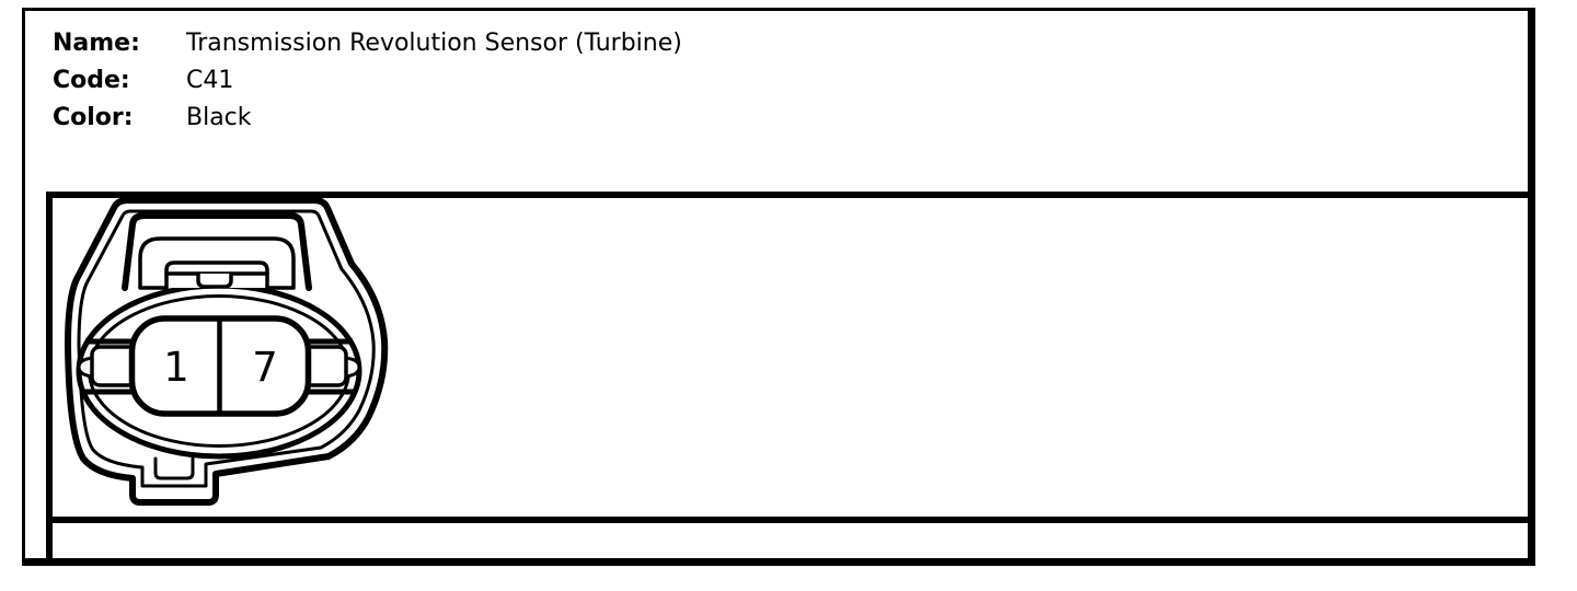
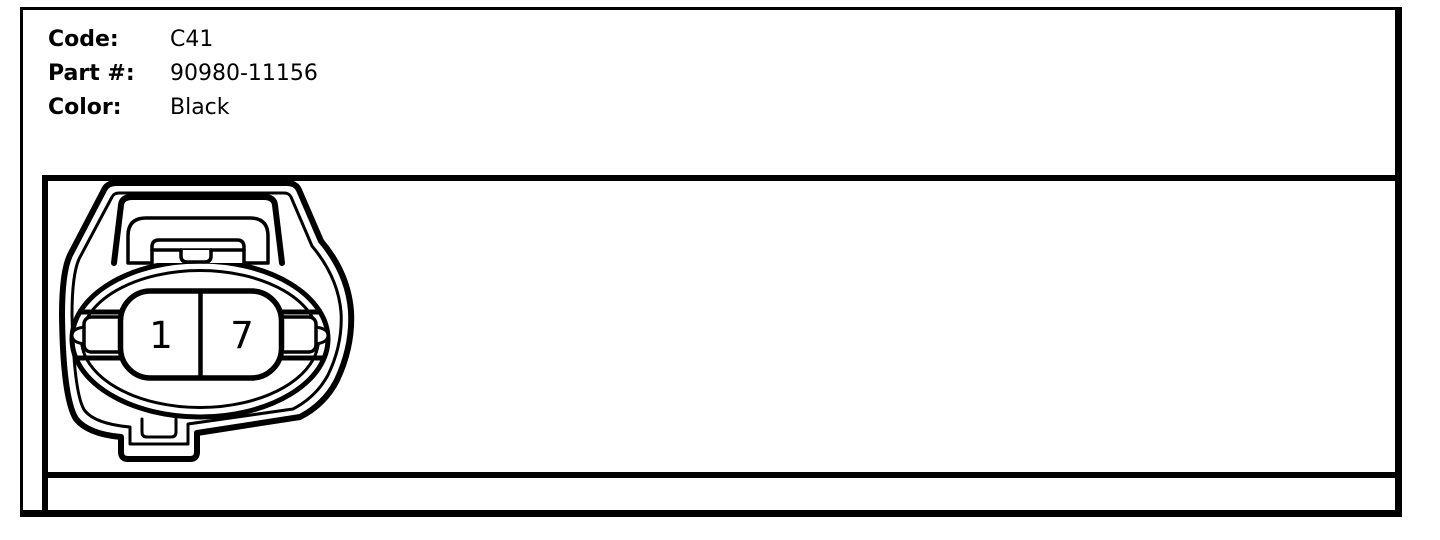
- Name:
- Transmission Revolution Sensor (Turbine)
  Code:
  C41
+ Part #:
+ 90980-11156
  Color:
  Black
  1
  7
